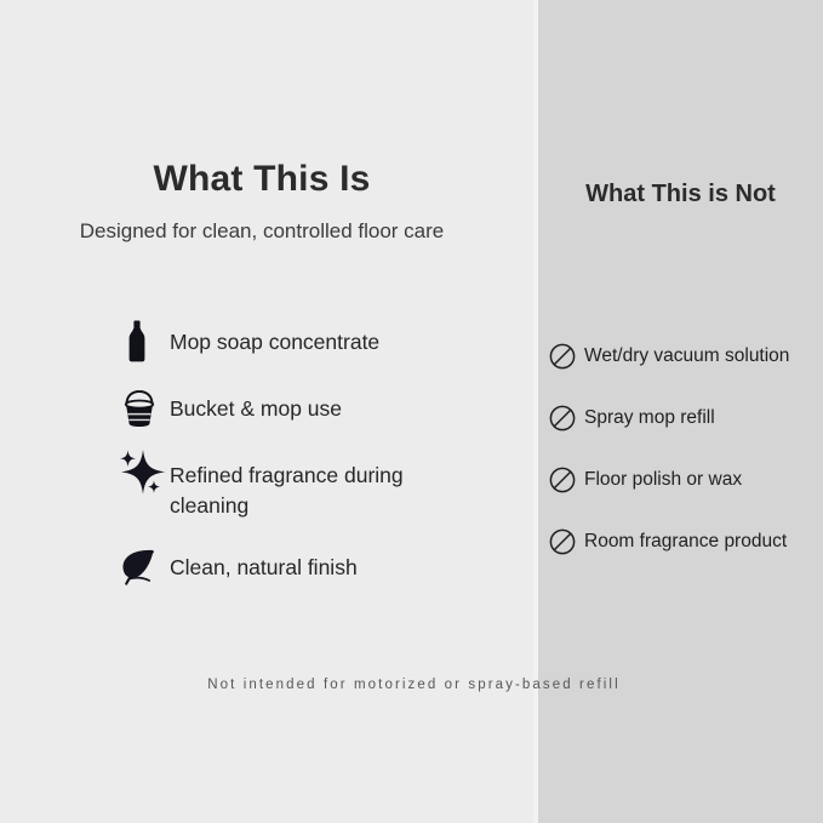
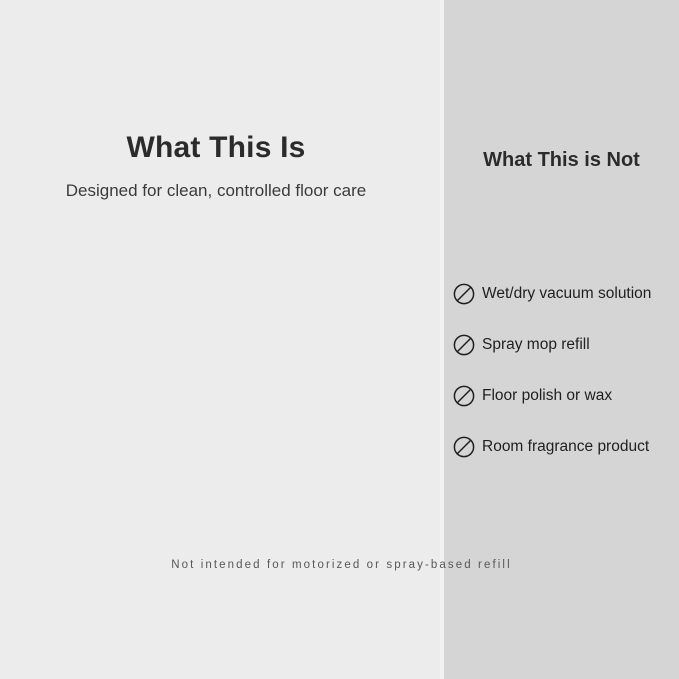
  What This Is
  Designed for clean, controlled floor care
- Mop soap concentrate
- Bucket & mop use
- Refined fragrance during cleaning
- Clean, natural finish
  What This is Not
  Wet/dry vacuum solution
  Spray mop refill
  Floor polish or wax
  Room fragrance product
  Not intended for motorized or spray-based refill
